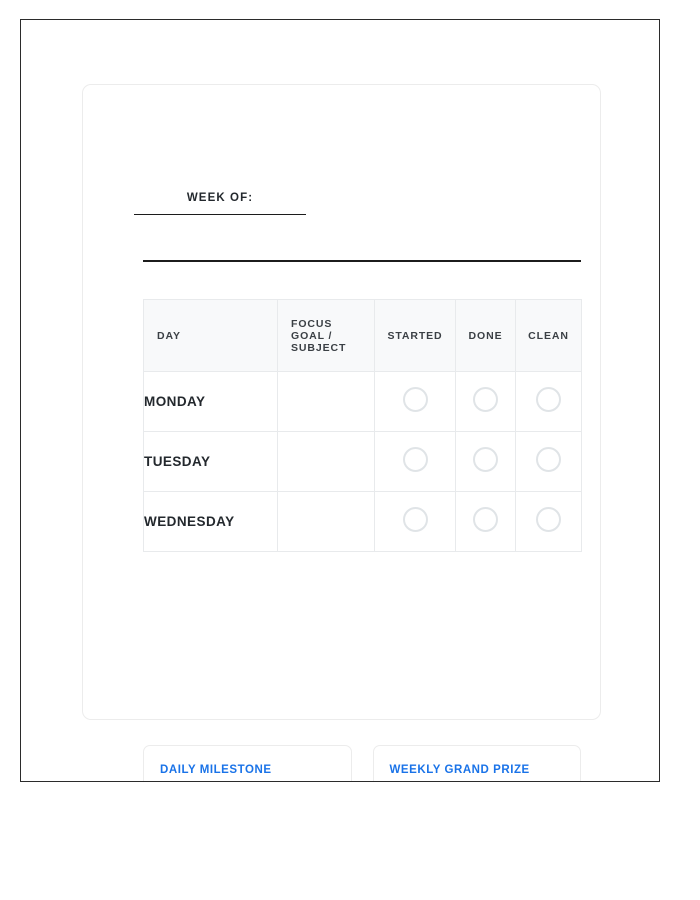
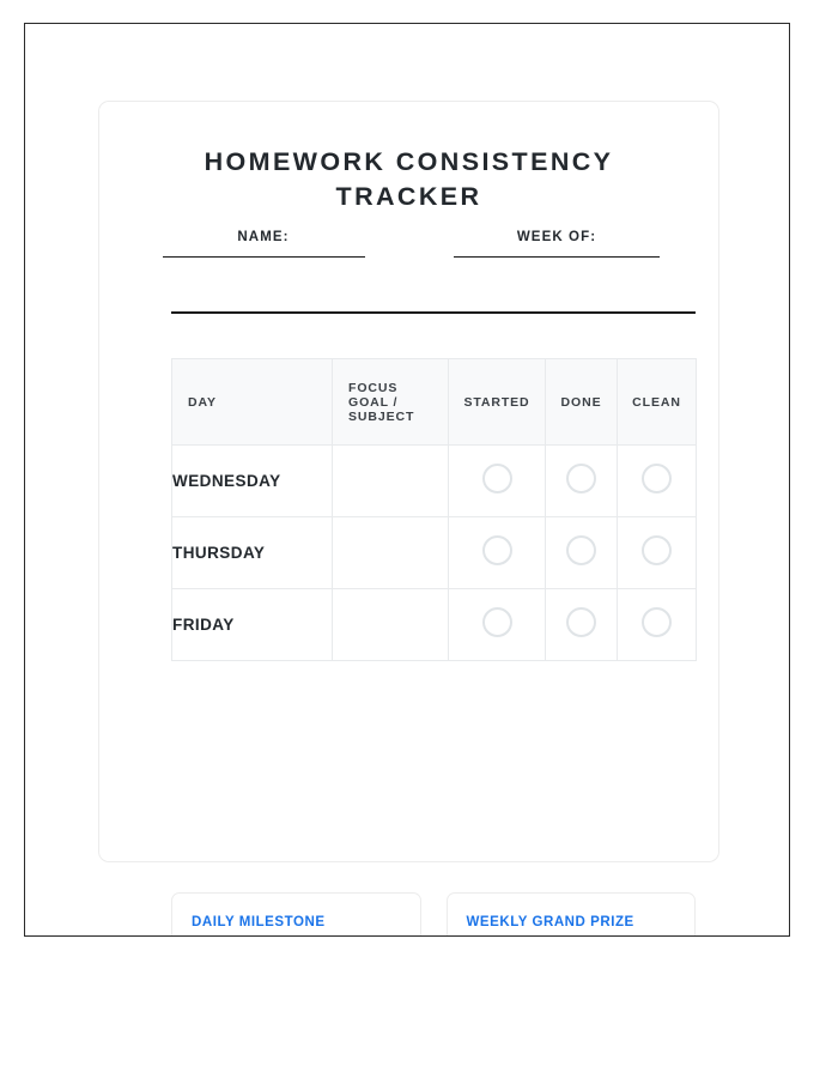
+ HOMEWORK CONSISTENCY TRACKER
+ NAME:
  WEEK OF:
  DAY	FOCUS GOAL / SUBJECT	STARTED	DONE	CLEAN
- MONDAY
- TUESDAY
  WEDNESDAY
+ THURSDAY
+ FRIDAY
  DAILY MILESTONE
  WEEKLY GRAND PRIZE
